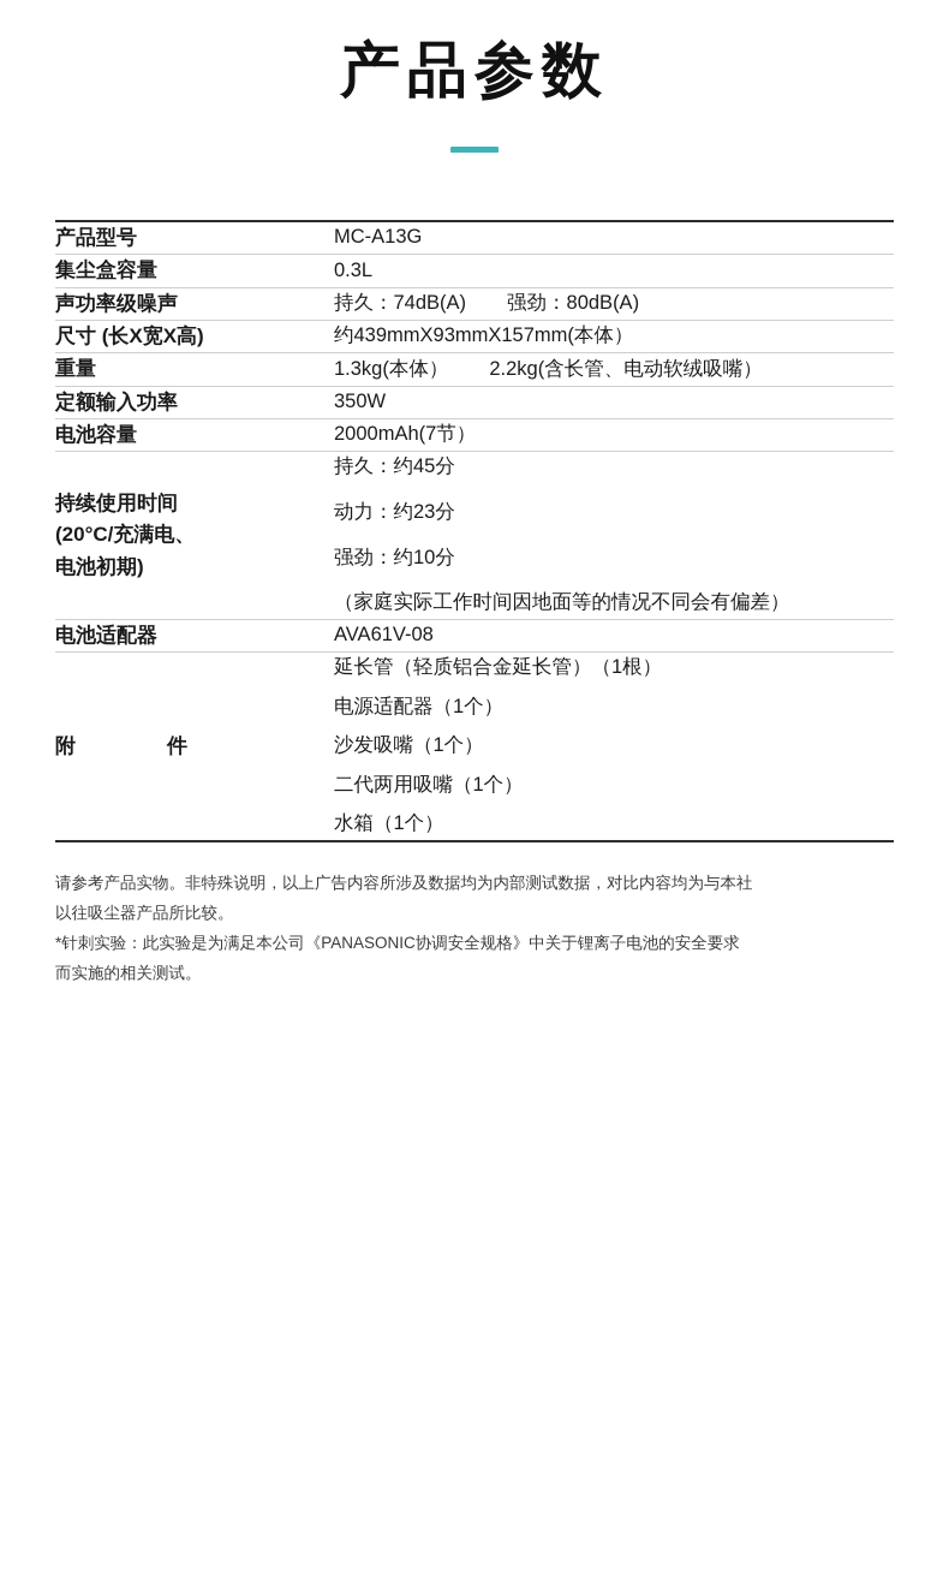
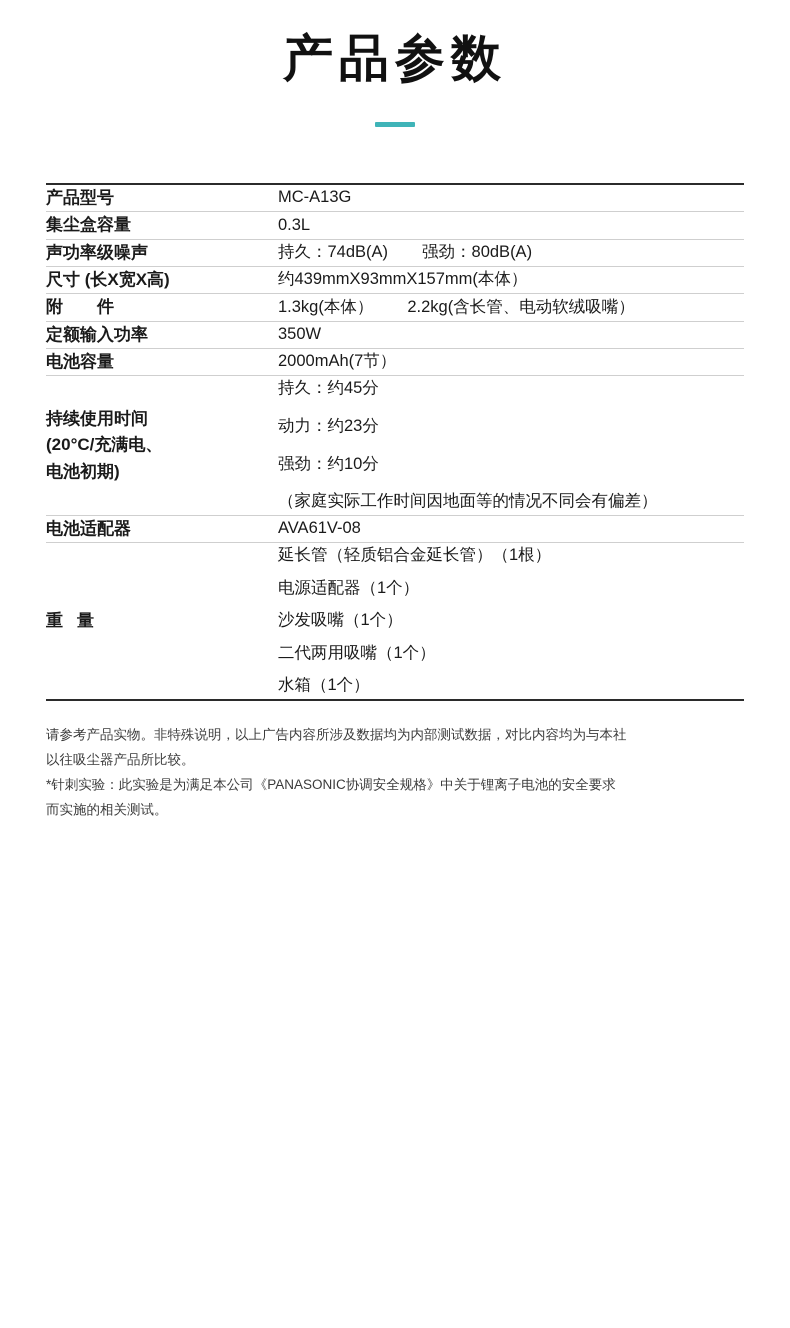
  产品参数
  产品型号	MC-A13G
  集尘盒容量	0.3L
  声功率级噪声	持久：74dB(A) 强劲：80dB(A)
  尺寸 (长X宽X高)	约439mmX93mmX157mm(本体）
- 重量	1.3kg(本体） 2.2kg(含长管、电动软绒吸嘴）
+ 附 件	1.3kg(本体） 2.2kg(含长管、电动软绒吸嘴）
  定额输入功率	350W
  电池容量	2000mAh(7节）
  持续使用时间 (20°C/充满电、 电池初期)	持久：约45分 动力：约23分 强劲：约10分 （家庭实际工作时间因地面等的情况不同会有偏差）
  电池适配器	AVA61V-08
- 附 件	延长管（轻质铝合金延长管）（1根） 电源适配器（1个） 沙发吸嘴（1个） 二代两用吸嘴（1个） 水箱（1个）
+ 重量	延长管（轻质铝合金延长管）（1根） 电源适配器（1个） 沙发吸嘴（1个） 二代两用吸嘴（1个） 水箱（1个）
  请参考产品实物。非特殊说明，以上广告内容所涉及数据均为内部测试数据，对比内容均为与本社
  以往吸尘器产品所比较。
  *针刺实验：此实验是为满足本公司《PANASONIC协调安全规格》中关于锂离子电池的安全要求
  而实施的相关测试。
